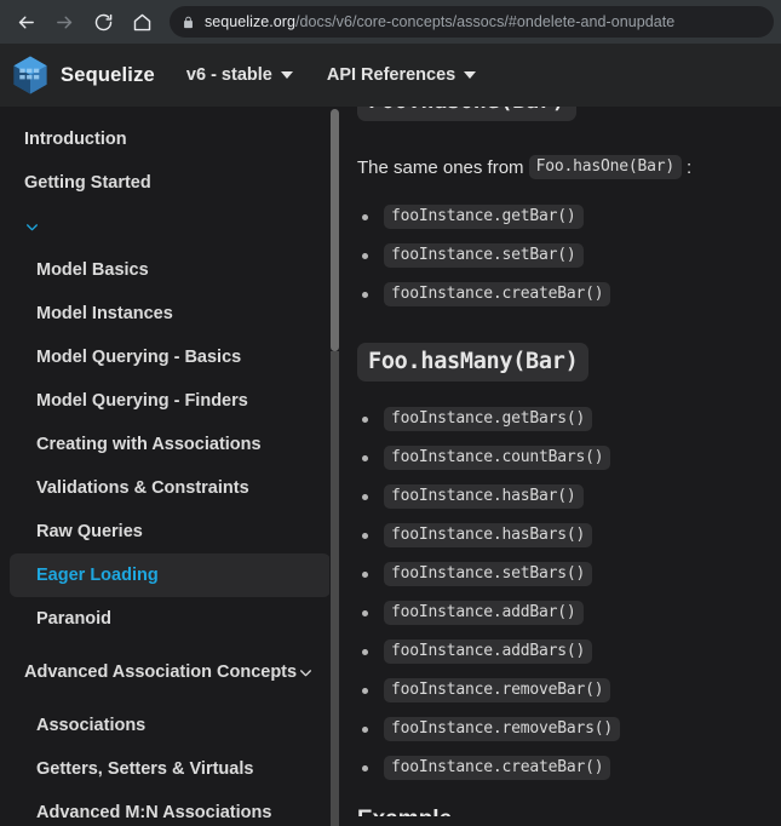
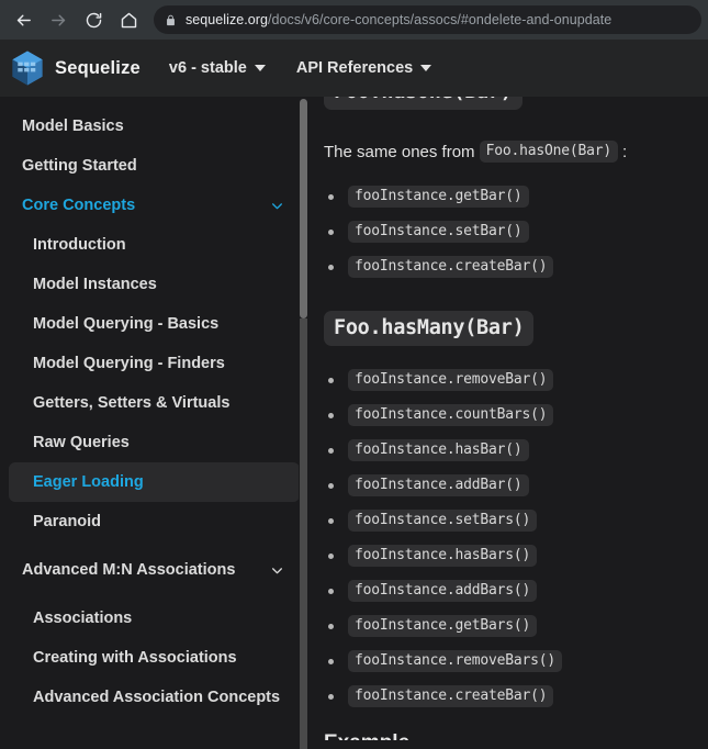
  sequelize.org/docs/v6/core-concepts/assocs/#ondelete-and-onupdate
  Sequelize
  v6 - stable
  API References
- Introduction
+ Model Basics
  Getting Started
+ Core Concepts
- Model Basics
+ Introduction
  Model Instances
  Model Querying - Basics
  Model Querying - Finders
- Creating with Associations
+ Getters, Setters & Virtuals
- Validations & Constraints
  Raw Queries
  Eager Loading
  Paranoid
- Advanced Association Concepts
+ Advanced M:N Associations
  Associations
- Getters, Setters & Virtuals
+ Creating with Associations
- Advanced M:N Associations
+ Advanced Association Concepts
  The same ones from
  Foo.hasOne(Bar)
  :
  fooInstance.getBar()
  fooInstance.setBar()
  fooInstance.createBar()
  Foo.hasMany(Bar)
- fooInstance.getBars()
+ fooInstance.removeBar()
  fooInstance.countBars()
  fooInstance.hasBar()
- fooInstance.hasBars()
+ fooInstance.addBar()
  fooInstance.setBars()
- fooInstance.addBar()
+ fooInstance.hasBars()
  fooInstance.addBars()
- fooInstance.removeBar()
+ fooInstance.getBars()
  fooInstance.removeBars()
  fooInstance.createBar()
